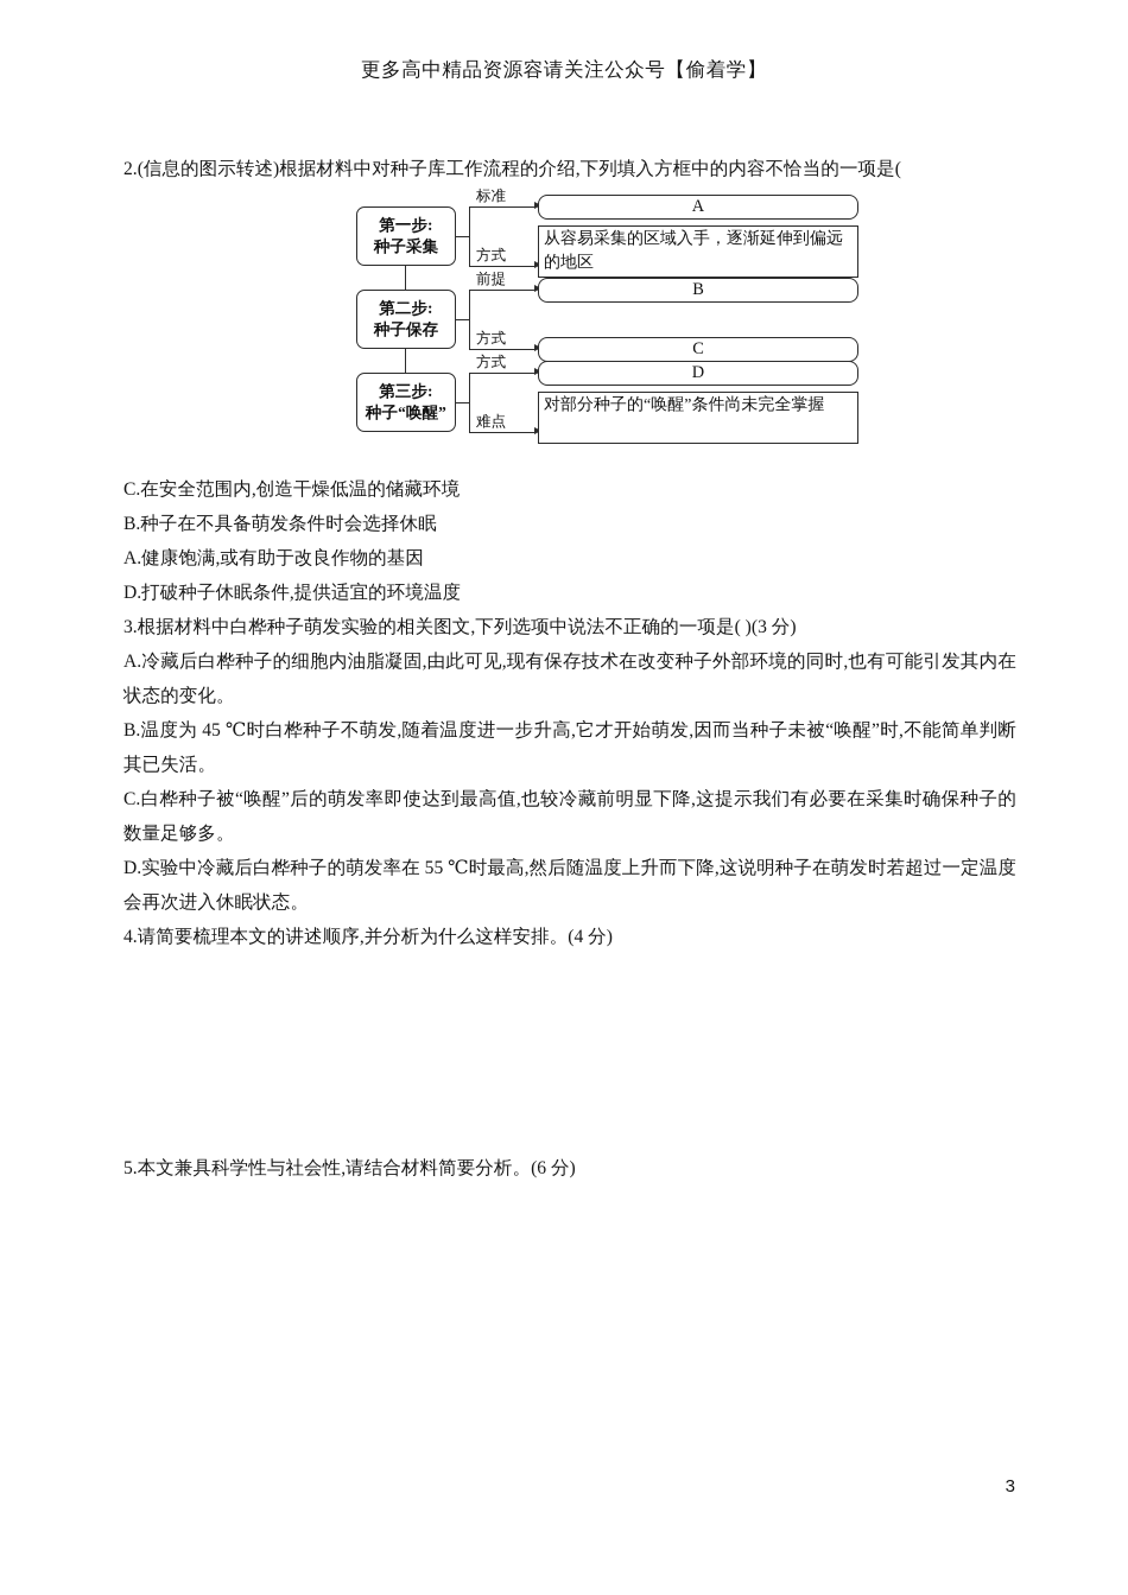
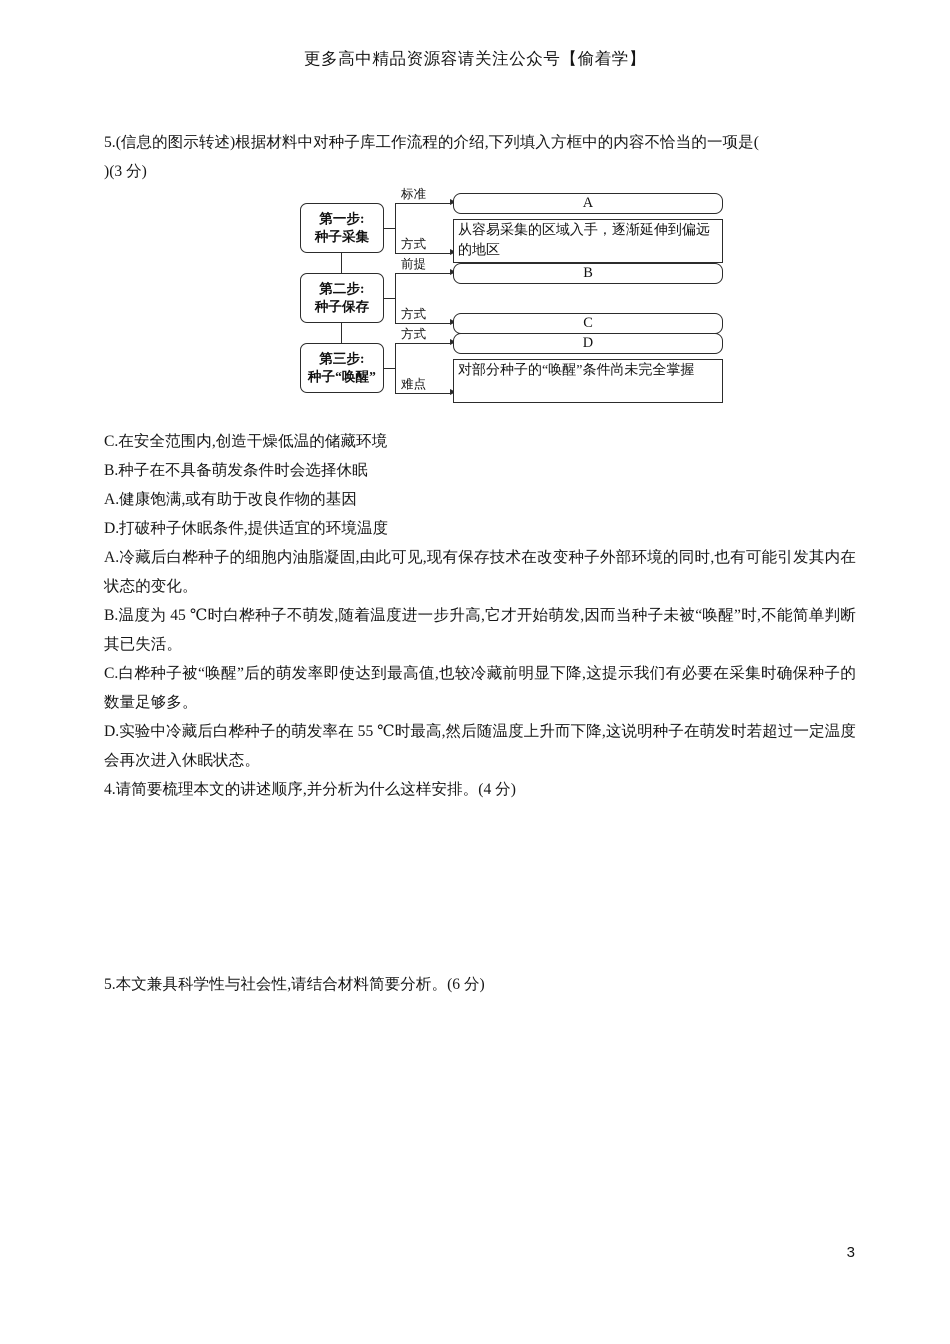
  更多高中精品资源容请关注公众号【偷着学】
- 2.(信息的图示转述)根据材料中对种子库工作流程的介绍,下列填入方框中的内容不恰当的一项是(
+ 5.(信息的图示转述)根据材料中对种子库工作流程的介绍,下列填入方框中的内容不恰当的一项是(
+ )(3 分)
  第一步:
  种子采集
  第二步:
  种子保存
  第三步:
  种子“唤醒”
  标准
  方式
  A
  从容易采集的区域入手，逐渐延伸到偏远的地区
  前提
  方式
  B
  C
  方式
  难点
  D
  对部分种子的“唤醒”条件尚未完全掌握
  C.在安全范围内,创造干燥低温的储藏环境
  B.种子在不具备萌发条件时会选择休眠
  A.健康饱满,或有助于改良作物的基因
  D.打破种子休眠条件,提供适宜的环境温度
- 3.根据材料中白桦种子萌发实验的相关图文,下列选项中说法不正确的一项是( )(3 分)
  A.冷藏后白桦种子的细胞内油脂凝固,由此可见,现有保存技术在改变种子外部环境的同时,也有可能引发其内在状态的变化。
  B.温度为 45 ℃时白桦种子不萌发,随着温度进一步升高,它才开始萌发,因而当种子未被“唤醒”时,不能简单判断其已失活。
  C.白桦种子被“唤醒”后的萌发率即使达到最高值,也较冷藏前明显下降,这提示我们有必要在采集时确保种子的数量足够多。
  D.实验中冷藏后白桦种子的萌发率在 55 ℃时最高,然后随温度上升而下降,这说明种子在萌发时若超过一定温度会再次进入休眠状态。
  4.请简要梳理本文的讲述顺序,并分析为什么这样安排。(4 分)
  5.本文兼具科学性与社会性,请结合材料简要分析。(6 分)
  3
